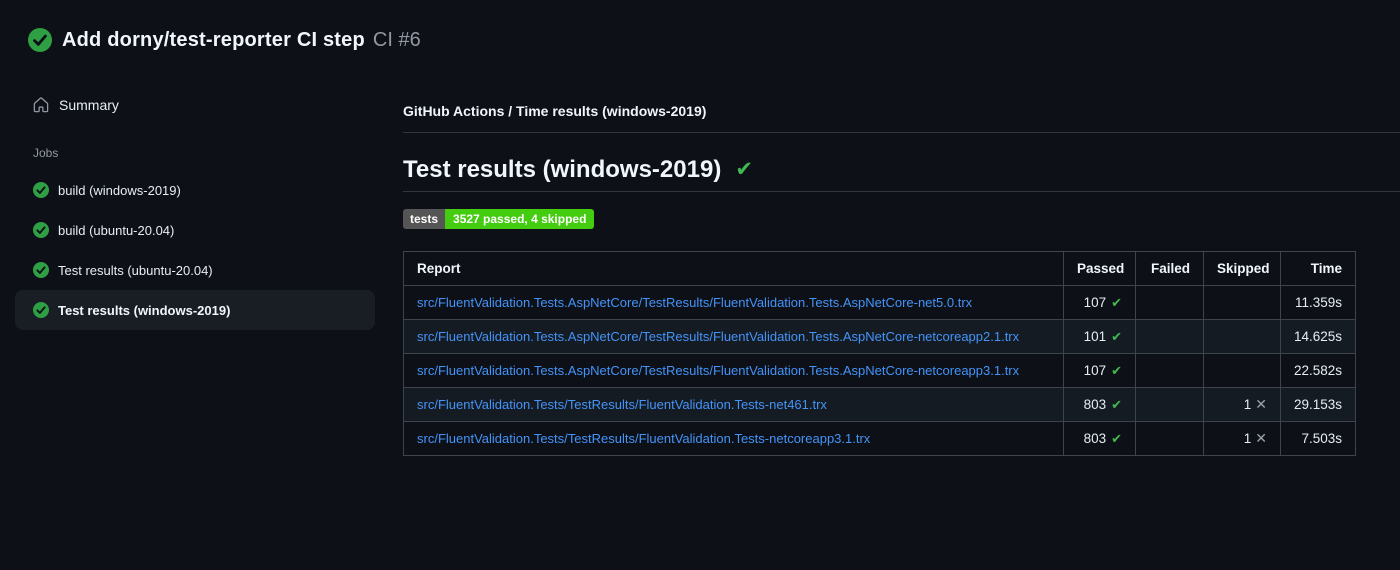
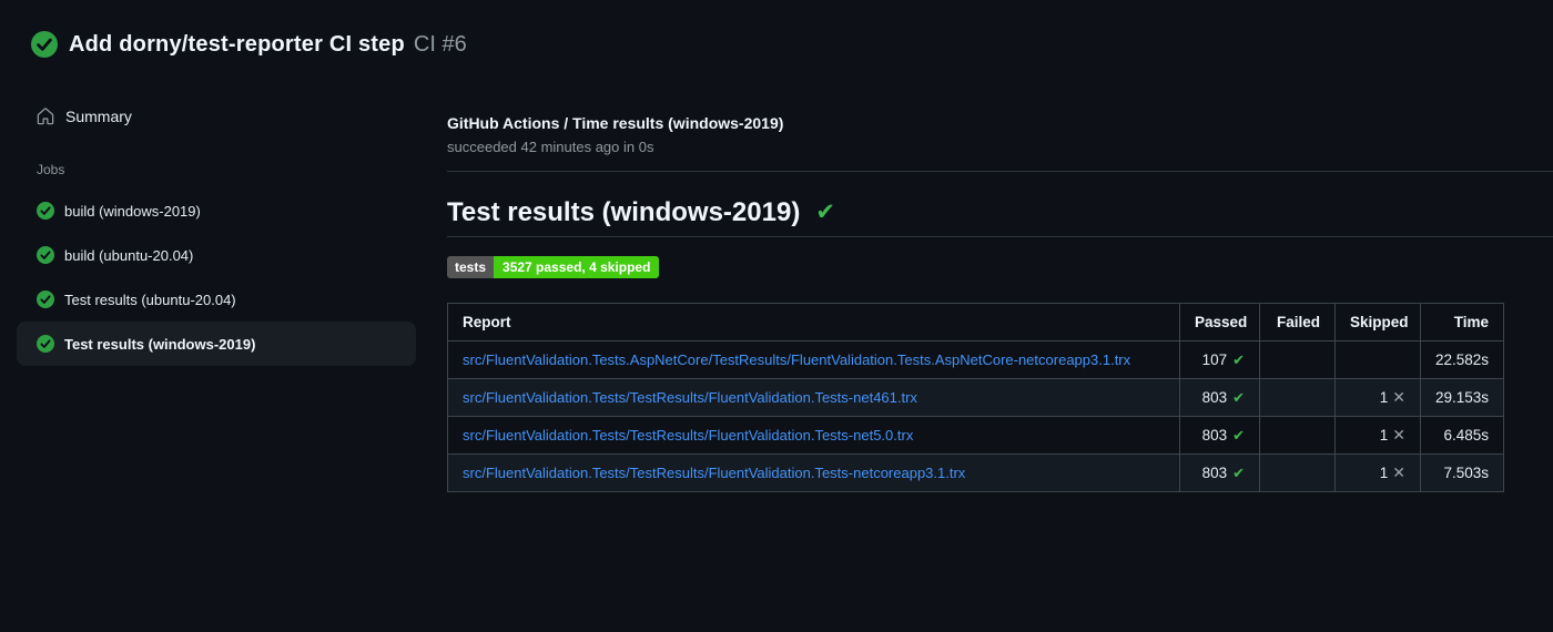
  Add dorny/test-reporter CI step
  CI #6
  Summary
  Jobs
  build (windows-2019)
  build (ubuntu-20.04)
  Test results (ubuntu-20.04)
  Test results (windows-2019)
  GitHub Actions / Time results (windows-2019)
+ succeeded 42 minutes ago in 0s
  Test results (windows-2019)
  ✔
  tests
  3527 passed, 4 skipped
  Report	Passed	Failed	Skipped	Time
- src/FluentValidation.Tests.AspNetCore/TestResults/FluentValidation.Tests.AspNetCore-net5.0.trx	107 ✔			11.359s
- src/FluentValidation.Tests.AspNetCore/TestResults/FluentValidation.Tests.AspNetCore-netcoreapp2.1.trx	101 ✔			14.625s
  src/FluentValidation.Tests.AspNetCore/TestResults/FluentValidation.Tests.AspNetCore-netcoreapp3.1.trx	107 ✔			22.582s
  src/FluentValidation.Tests/TestResults/FluentValidation.Tests-net461.trx	803 ✔		1 ✕	29.153s
+ src/FluentValidation.Tests/TestResults/FluentValidation.Tests-net5.0.trx	803 ✔		1 ✕	6.485s
  src/FluentValidation.Tests/TestResults/FluentValidation.Tests-netcoreapp3.1.trx	803 ✔		1 ✕	7.503s
